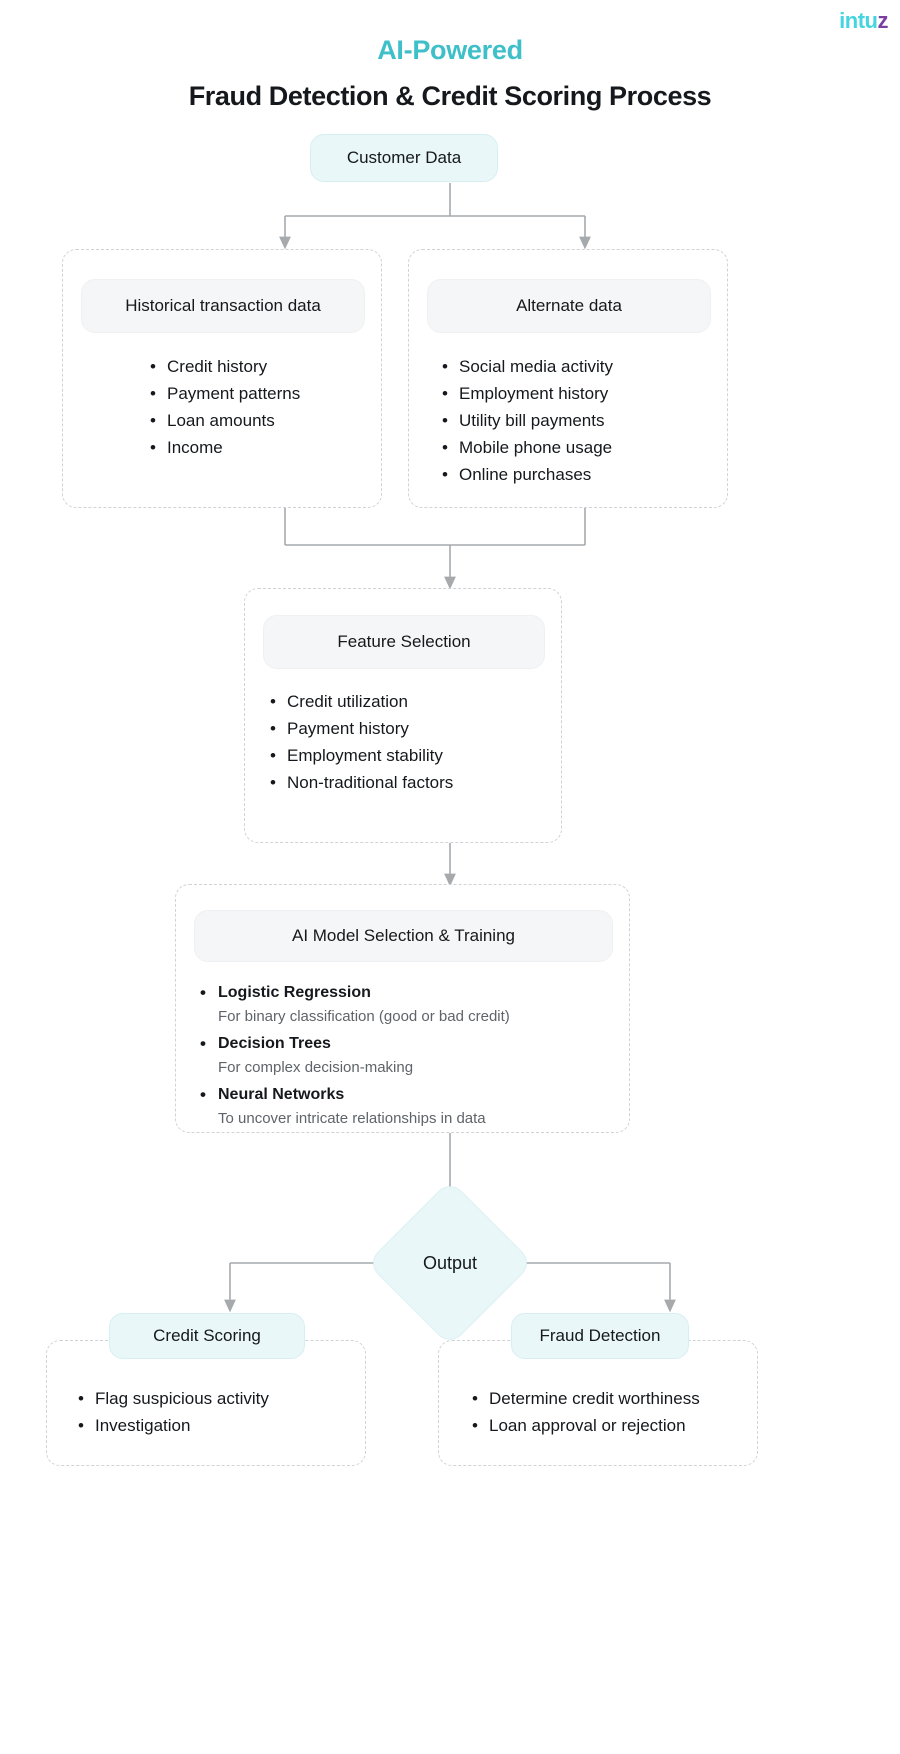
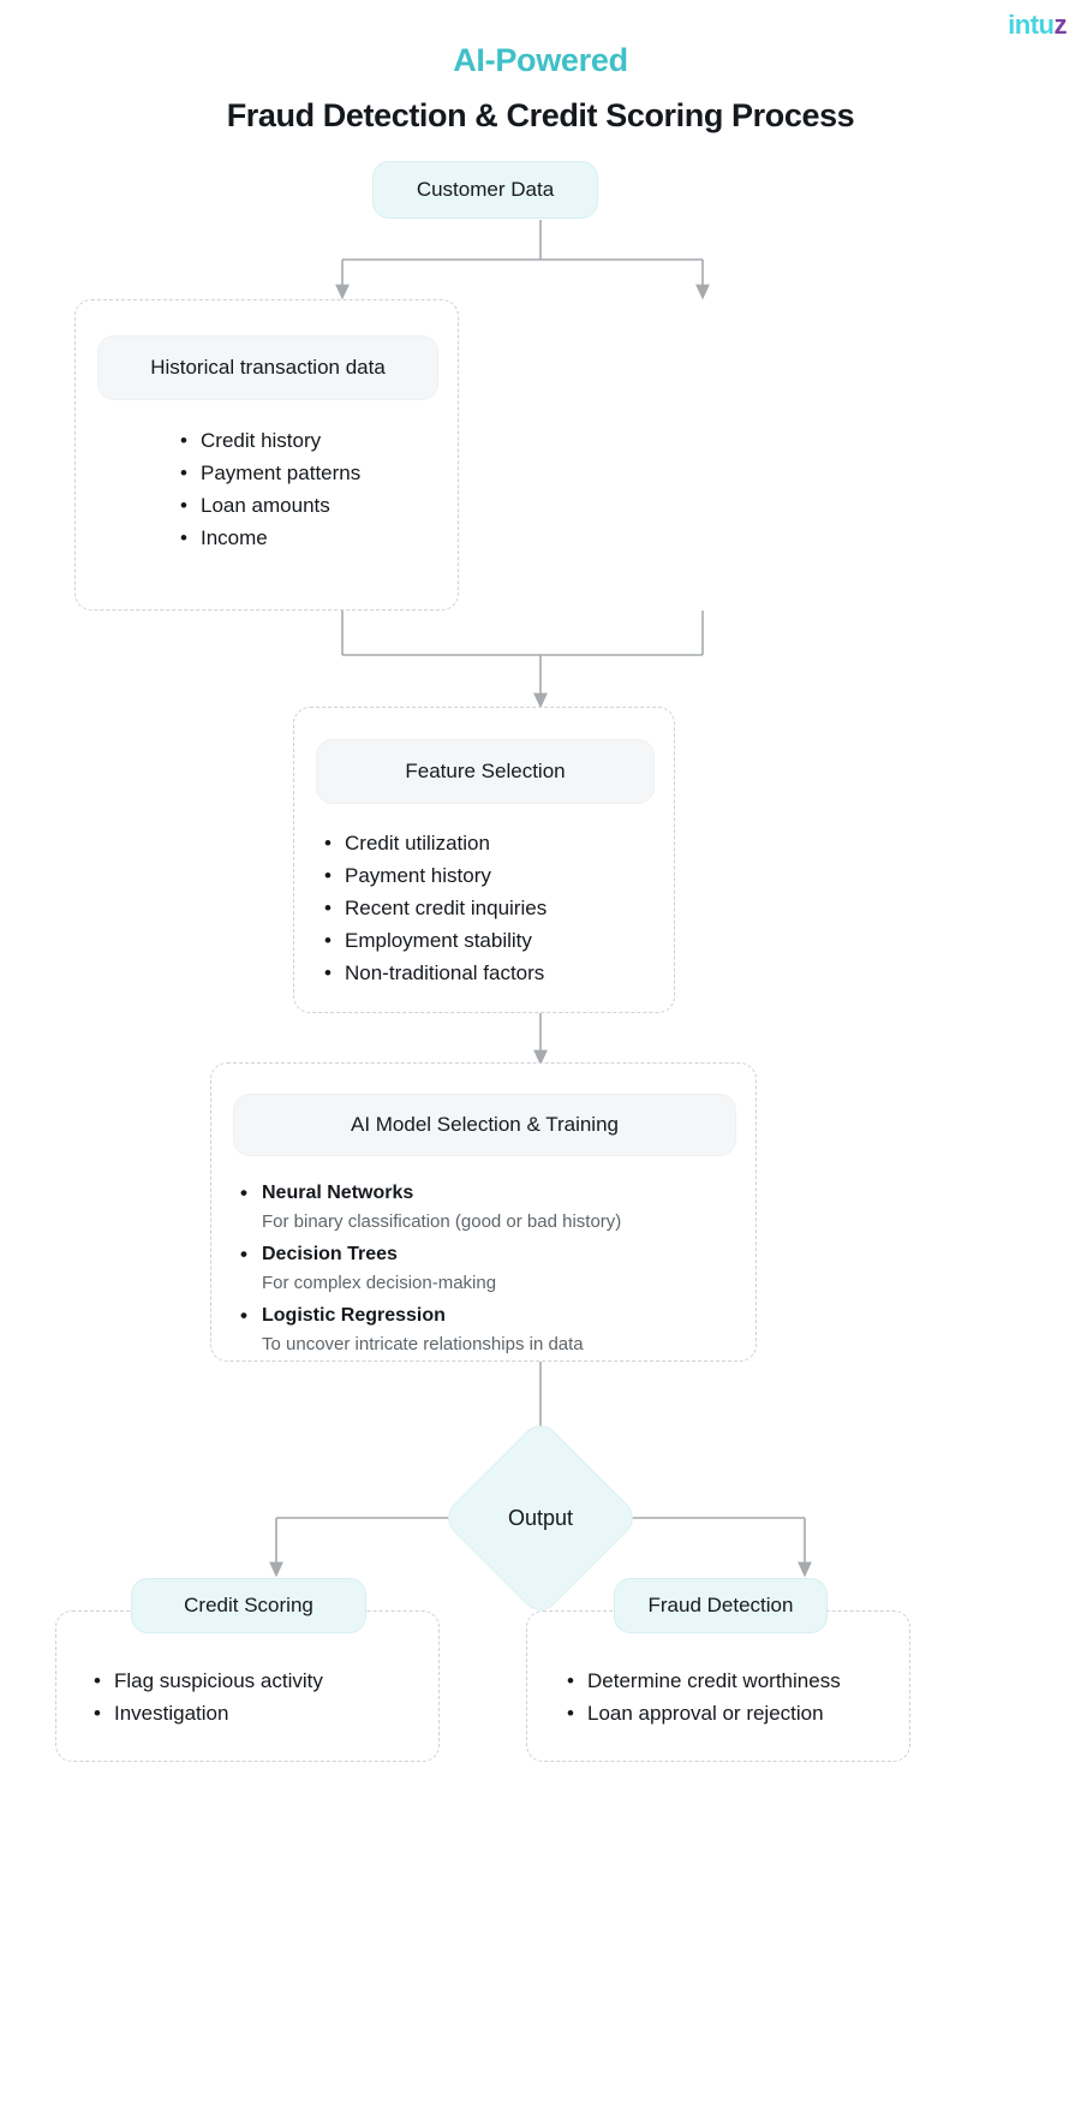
  intuz
  AI-Powered
  Fraud Detection & Credit Scoring Process
  Customer Data
  Historical transaction data
  Credit history
  Payment patterns
  Loan amounts
  Income
- Alternate data
- Social media activity
- Employment history
- Utility bill payments
- Mobile phone usage
- Online purchases
  Feature Selection
  Credit utilization
  Payment history
+ Recent credit inquiries
  Employment stability
  Non-traditional factors
  AI Model Selection & Training
- Logistic Regression
+ Neural Networks
- For binary classification (good or bad credit)
+ For binary classification (good or bad history)
  Decision Trees
  For complex decision-making
- Neural Networks
+ Logistic Regression
  To uncover intricate relationships in data
  Output
  Credit Scoring
  Flag suspicious activity
  Investigation
  Fraud Detection
  Determine credit worthiness
  Loan approval or rejection
